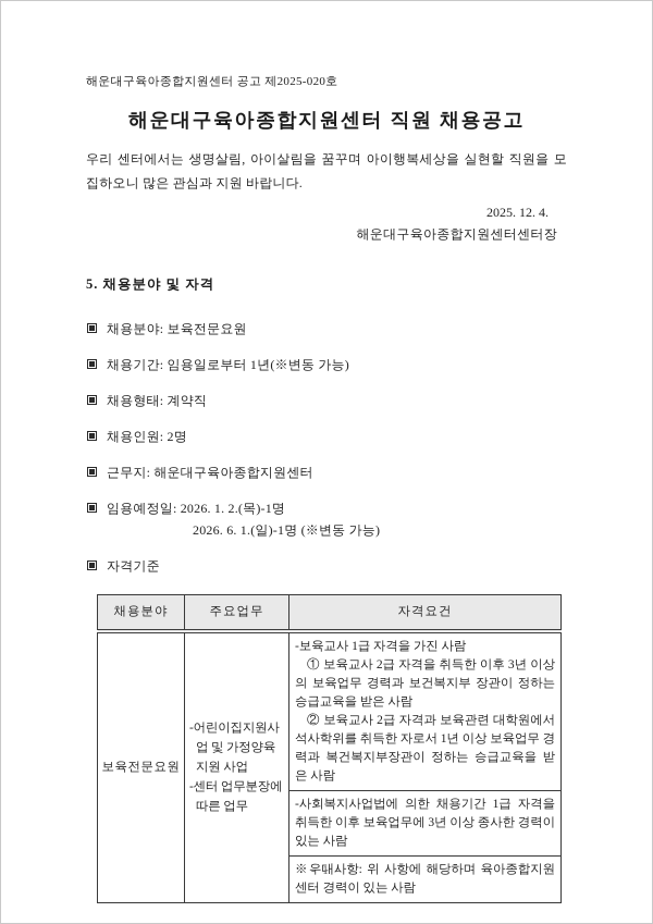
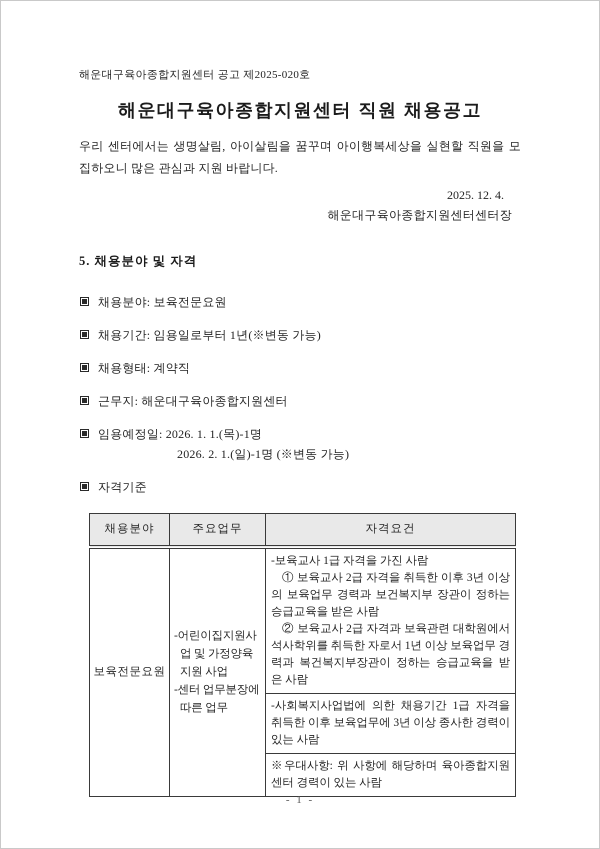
  해운대구육아종합지원센터 공고 제2025-020호
  해운대구육아종합지원센터 직원 채용공고
  우리 센터에서는 생명살림, 아이살림을 꿈꾸며 아이행복세상을 실현할 직원을 모집하오니 많은 관심과 지원 바랍니다.
  2025. 12. 4.
  해운대구육아종합지원센터센터장
  5. 채용분야 및 자격
  채용분야: 보육전문요원
  채용기간: 임용일로부터 1년(※변동 가능)
  채용형태: 계약직
- 채용인원: 2명
  근무지: 해운대구육아종합지원센터
- 임용예정일: 2026. 1. 2.(목)-1명
+ 임용예정일: 2026. 1. 1.(목)-1명
- 2026. 6. 1.(일)-1명 (※변동 가능)
+ 2026. 2. 1.(일)-1명 (※변동 가능)
  자격기준
  채용분야	주요업무	자격요건
  보육전문요원	-어린이집지원사업 및 가정양육지원 사업 -센터 업무분장에 따른 업무	-보육교사 1급 자격을 가진 사람 ① 보육교사 2급 자격을 취득한 이후 3년 이상의 보육업무 경력과 보건복지부 장관이 정하는 승급교육을 받은 사람 ② 보육교사 2급 자격과 보육관련 대학원에서 석사학위를 취득한 자로서 1년 이상 보육업무 경력과 복건복지부장관이 정하는 승급교육을 받은 사람
  -사회복지사업법에 의한 채용기간 1급 자격을 취득한 이후 보육업무에 3년 이상 종사한 경력이 있는 사람
  ※우대사항: 위 사항에 해당하며 육아종합지원센터 경력이 있는 사람
  - 1 -
